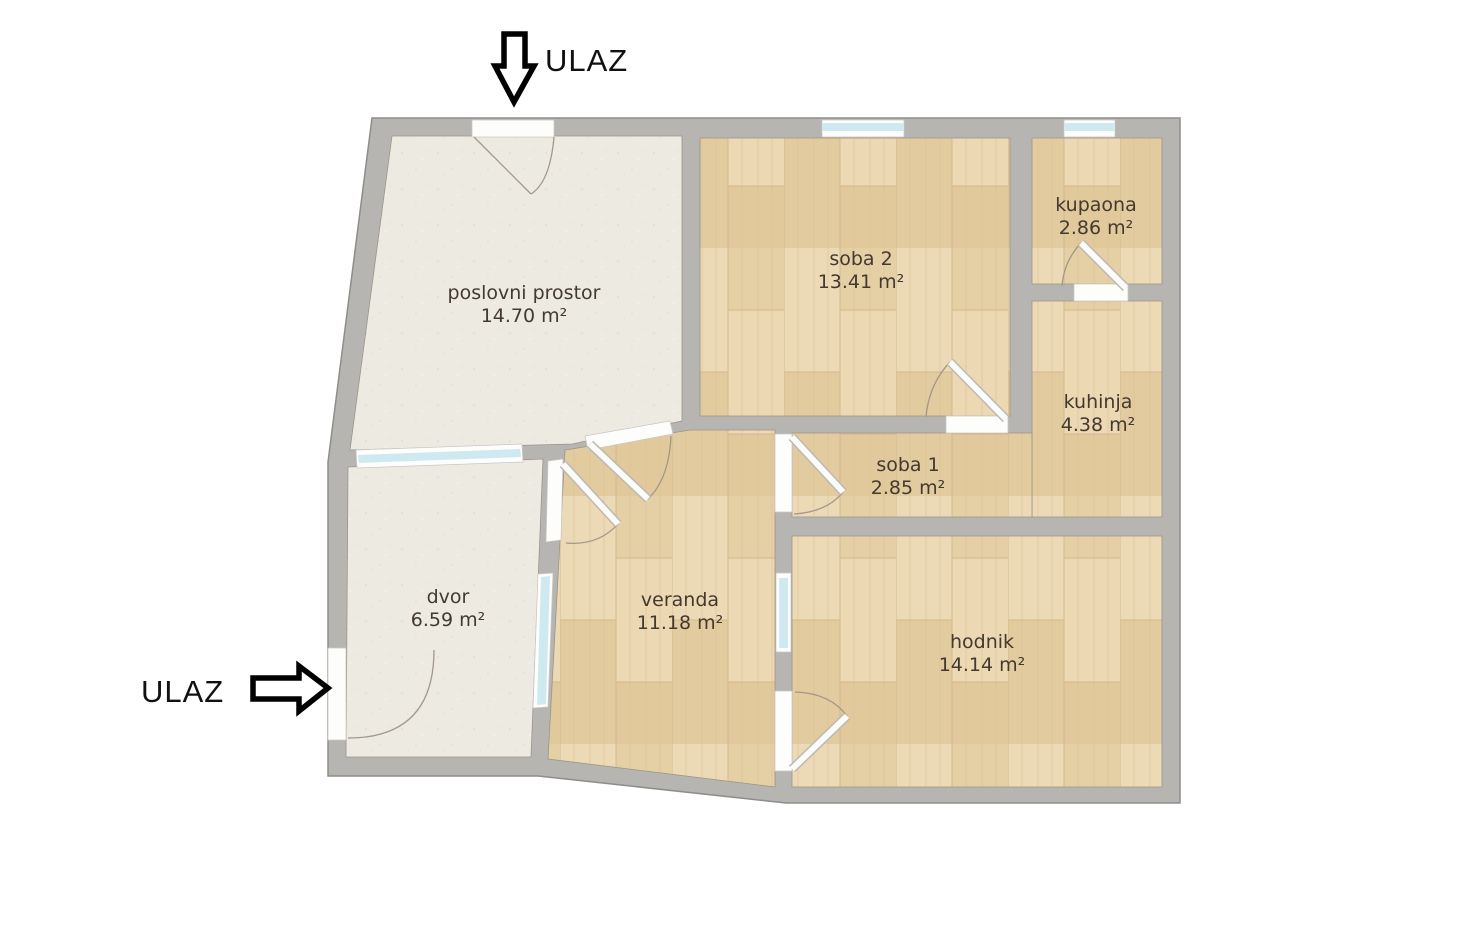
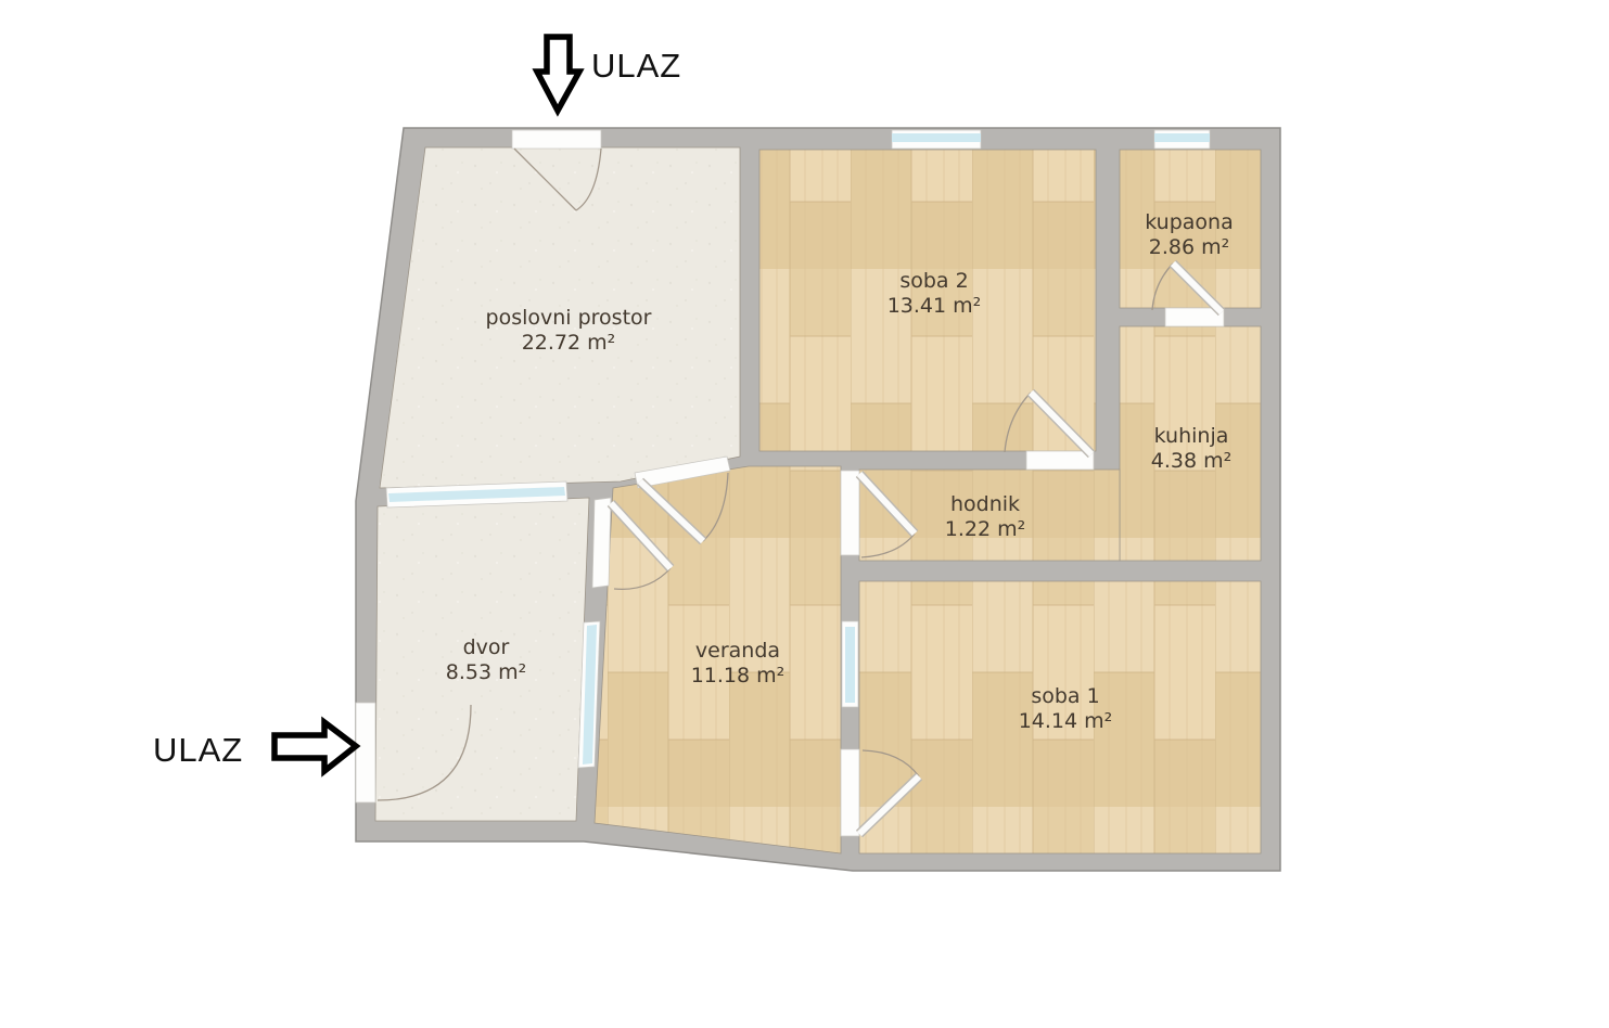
  poslovni prostor
- 14.70 m²
+ 22.72 m²
  soba 2
  13.41 m²
  kupaona
  2.86 m²
  kuhinja
  4.38 m²
- soba 1
+ hodnik
- 2.85 m²
+ 1.22 m²
  dvor
- 6.59 m²
+ 8.53 m²
  veranda
  11.18 m²
- hodnik
+ soba 1
  14.14 m²
  ULAZ
  ULAZ
